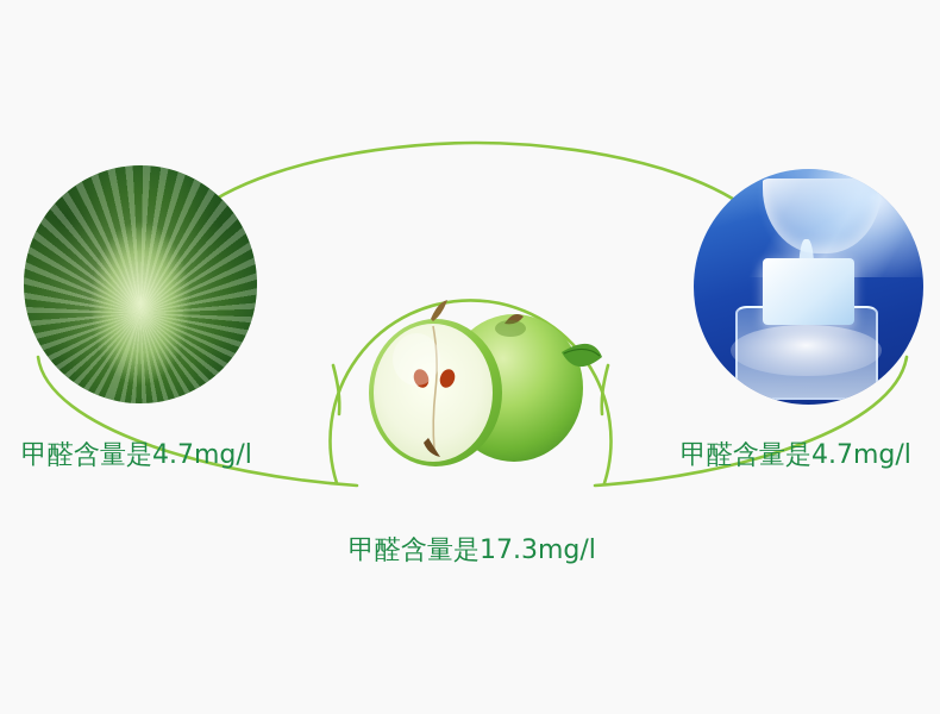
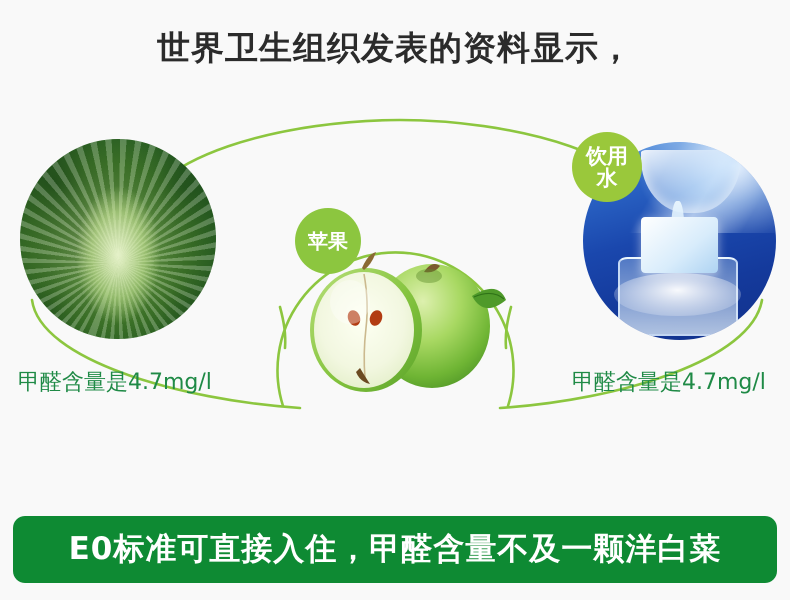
+ 世界卫生组织发表的资料显示，
+ 苹果
+ 饮用
+ 水
  甲醛含量是4.7mg/l
- 甲醛含量是17.3mg/l
  甲醛含量是4.7mg/l
+ E0标准可直接入住，甲醛含量不及一颗洋白菜
